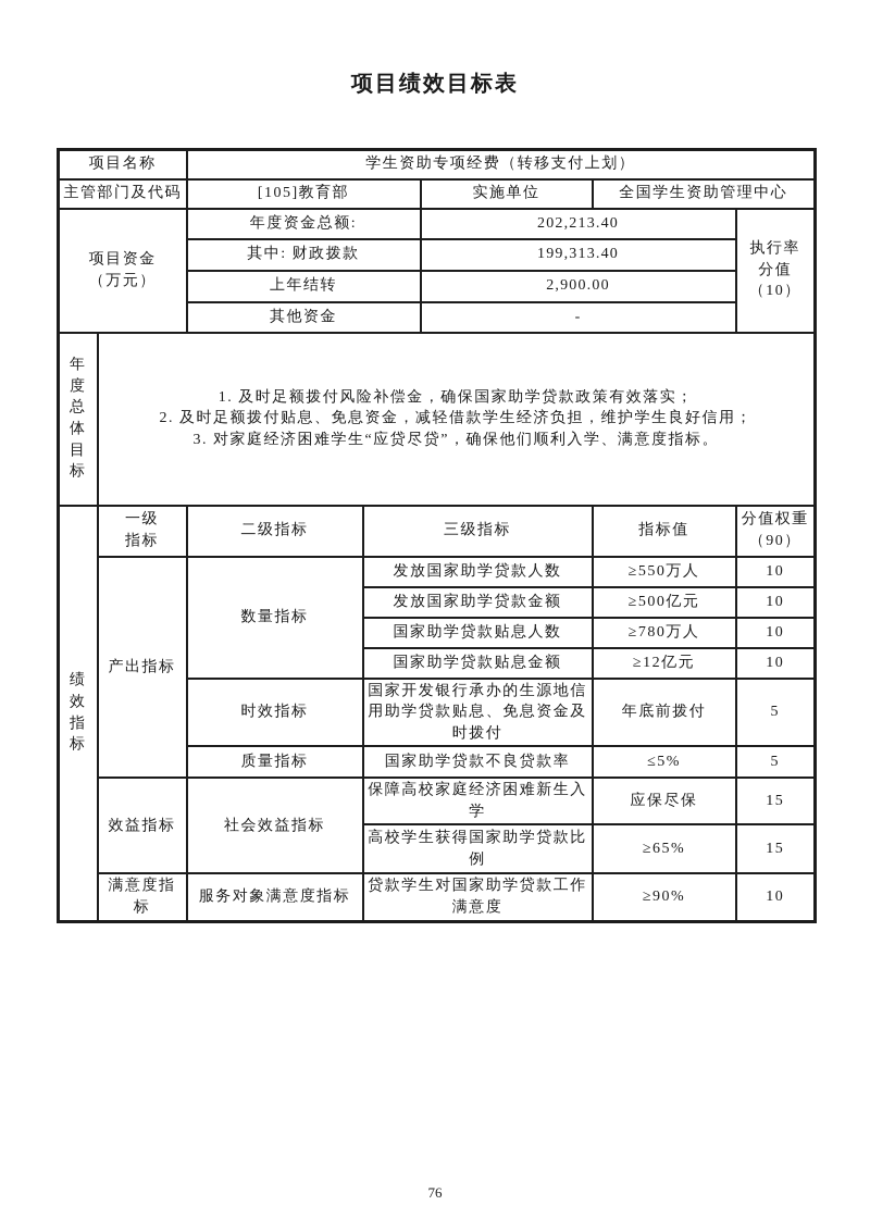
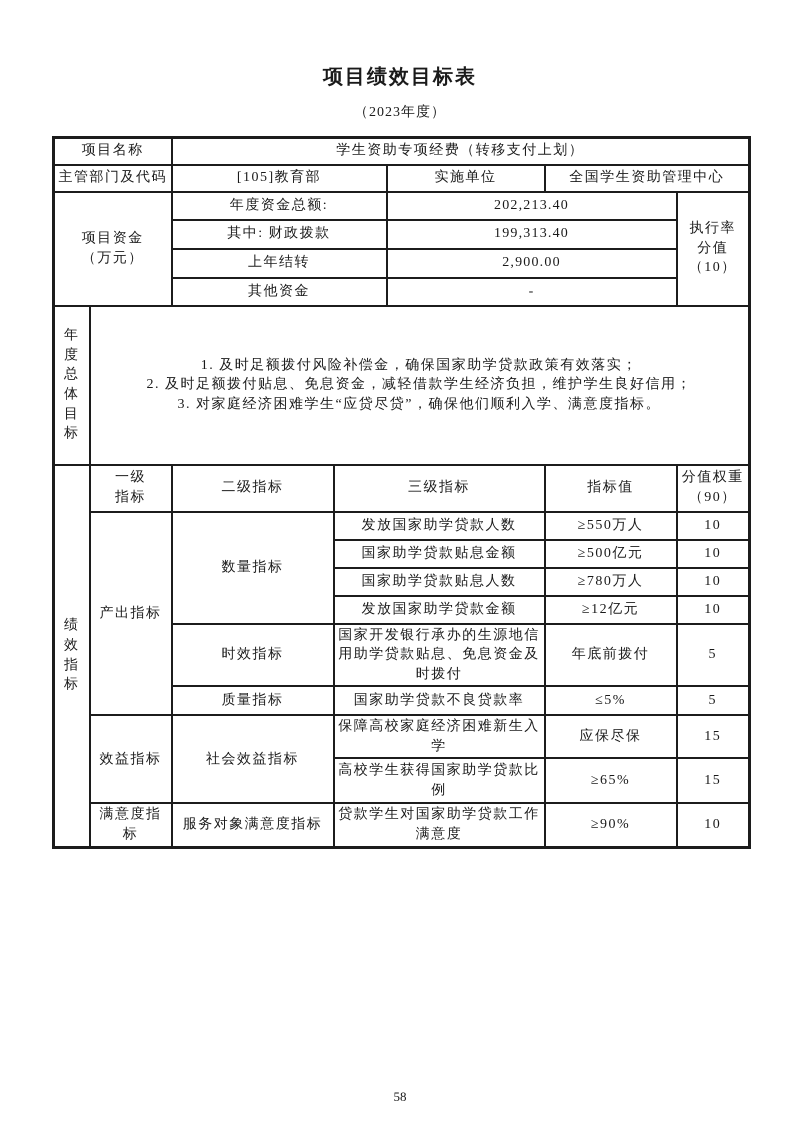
  项目绩效目标表
+ （2023年度）
  项目名称	学生资助专项经费（转移支付上划）
  主管部门及代码	[105]教育部	实施单位	全国学生资助管理中心
  项目资金 （万元）	年度资金总额:	202,213.40	执行率 分值 （10）
  其中: 财政拨款	199,313.40
  上年结转	2,900.00
  其他资金	-
  年 度 总 体 目 标	1. 及时足额拨付风险补偿金，确保国家助学贷款政策有效落实； 2. 及时足额拨付贴息、免息资金，减轻借款学生经济负担，维护学生良好信用； 3. 对家庭经济困难学生“应贷尽贷”，确保他们顺利入学、满意度指标。
  绩效 指标	一级 指标	二级指标	三级指标	指标值	分值权重 （90）
  产出指标	数量指标	发放国家助学贷款人数	≥550万人	10
- 发放国家助学贷款金额	≥500亿元	10
+ 国家助学贷款贴息金额	≥500亿元	10
  国家助学贷款贴息人数	≥780万人	10
- 国家助学贷款贴息金额	≥12亿元	10
+ 发放国家助学贷款金额	≥12亿元	10
  时效指标	国家开发银行承办的生源地信用助学贷款贴息、免息资金及时拨付	年底前拨付	5
  质量指标	国家助学贷款不良贷款率	≤5%	5
  效益指标	社会效益指标	保障高校家庭经济困难新生入学	应保尽保	15
  高校学生获得国家助学贷款比例	≥65%	15
  满意度指标	服务对象满意度指标	贷款学生对国家助学贷款工作满意度	≥90%	10
- 76
+ 58
